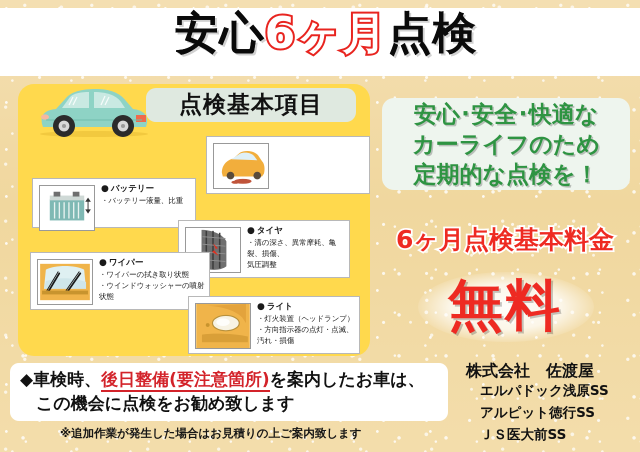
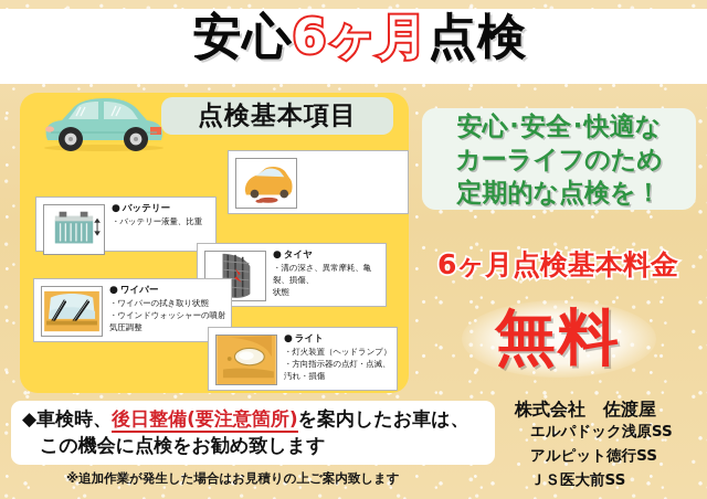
  安心6ヶ月点検
  点検基本項目
  ● バッテリー
  ・バッテリー液量、比重
  ● タイヤ
  ・溝の深さ、異常摩耗、亀裂、損傷、
- 気圧調整
+ 状態
  ● ワイパー
  ・ワイパーの拭き取り状態
  ・ウインドウォッシャーの噴射
- 状態
+ 気圧調整
  ● ライト
  ・灯火装置（ヘッドランプ）
  ・方向指示器の点灯・点滅、
  汚れ・損傷
  安心･安全･快適な
  カーライフのため
  定期的な点検を！
  6ヶ月点検基本料金
  無料
  ◆車検時、後日整備(要注意箇所)を案内したお車は、
  この機会に点検をお勧め致します
  ※追加作業が発生した場合はお見積りの上ご案内致します
  株式会社 佐渡屋
  エルパドック浅原SS
  アルピット徳行SS
  ＪＳ医大前SS
